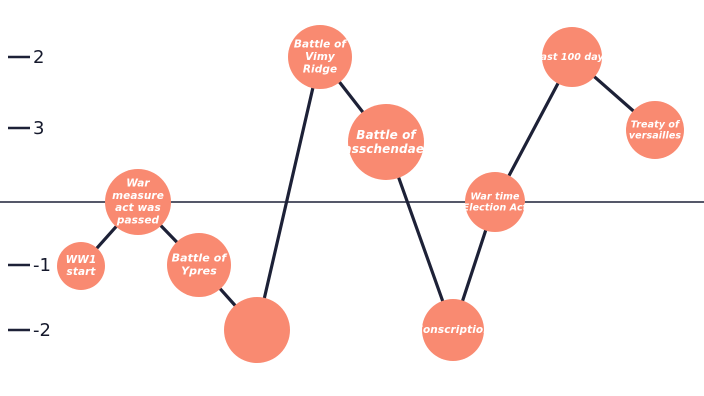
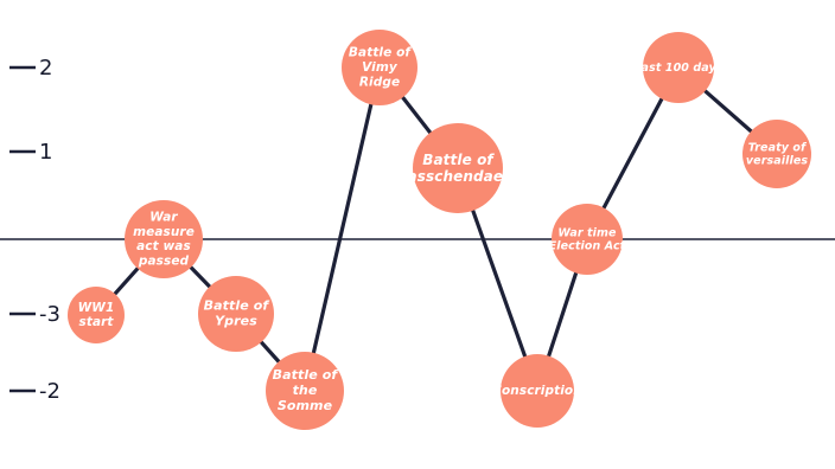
  2
- 3
+ 1
- -1
+ -3
  -2
  WW1 start
  War measure act was passed
  Battle of Ypres
+ Battle of the Somme
  Battle of Vimy Ridge
  Battle of Passchendaele
  Conscription
  War time Election Act
  Last 100 days
  Treaty of versailles
